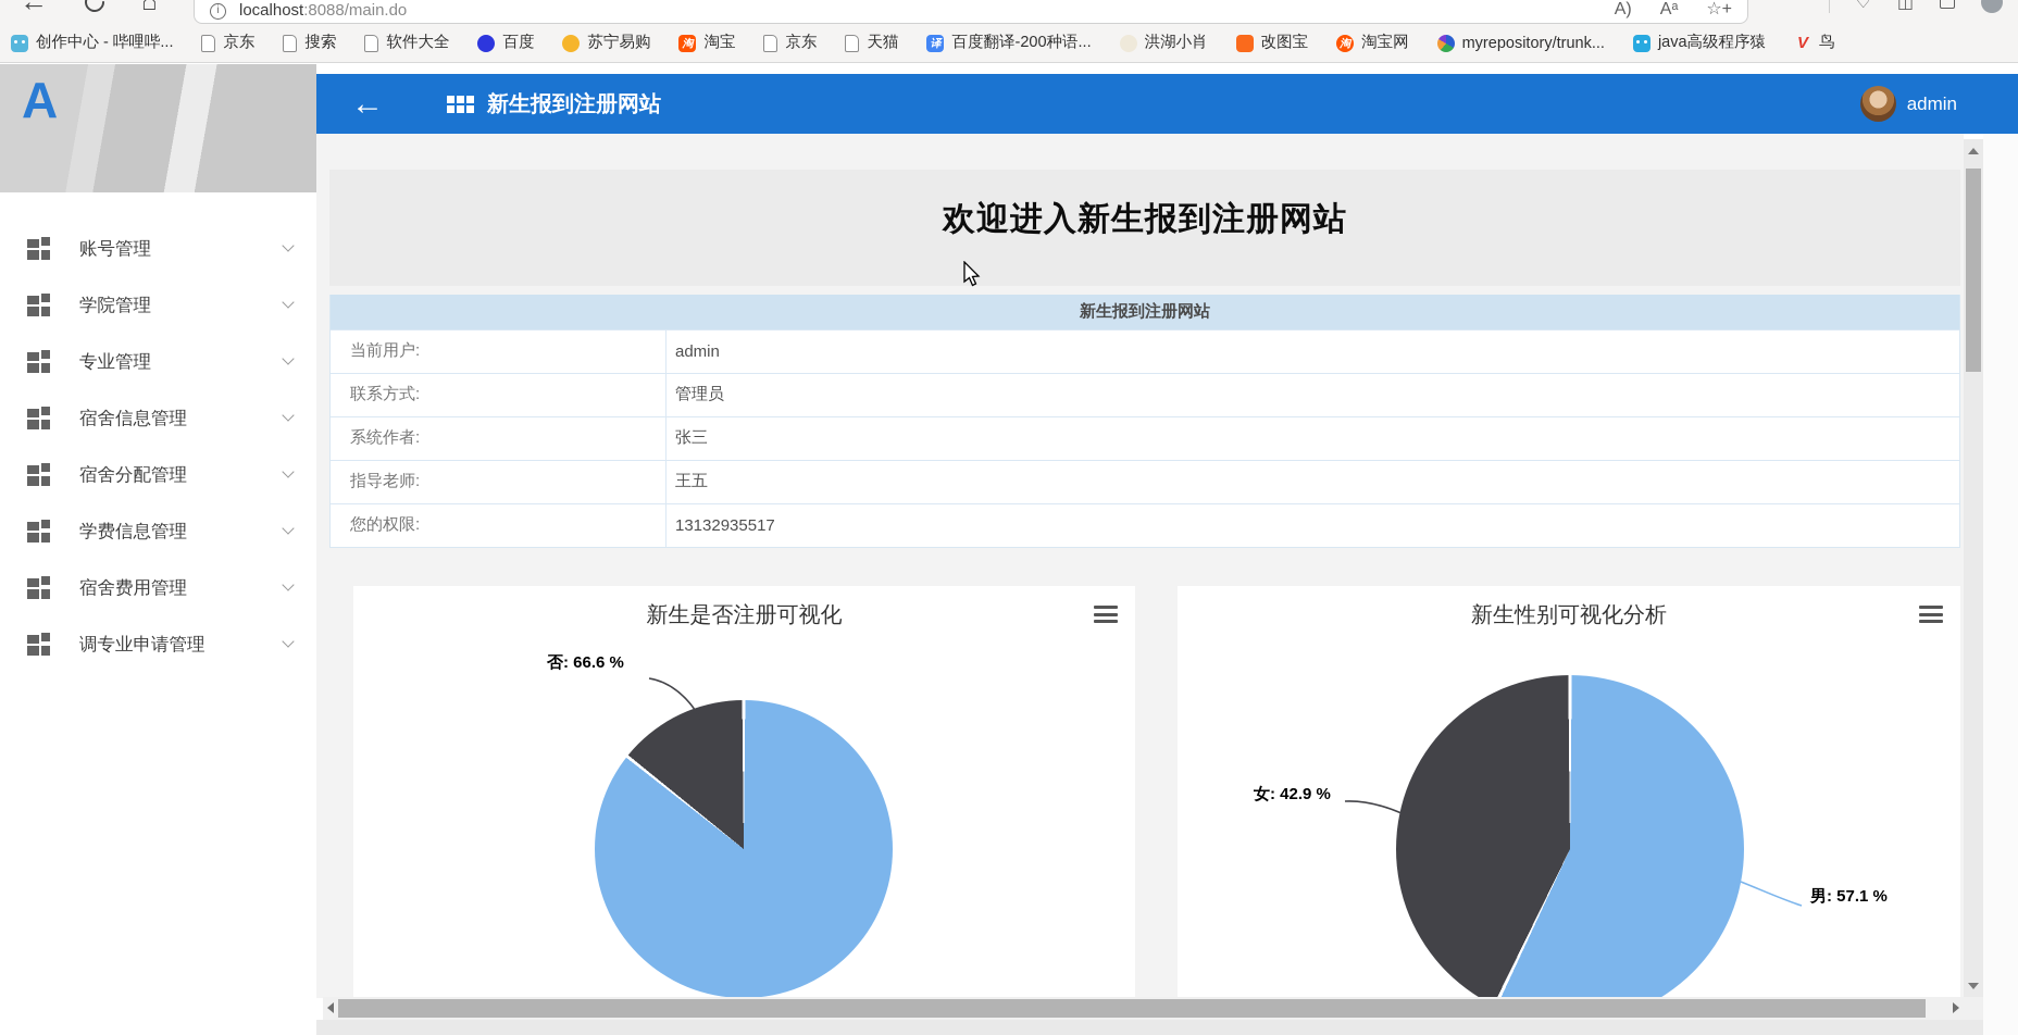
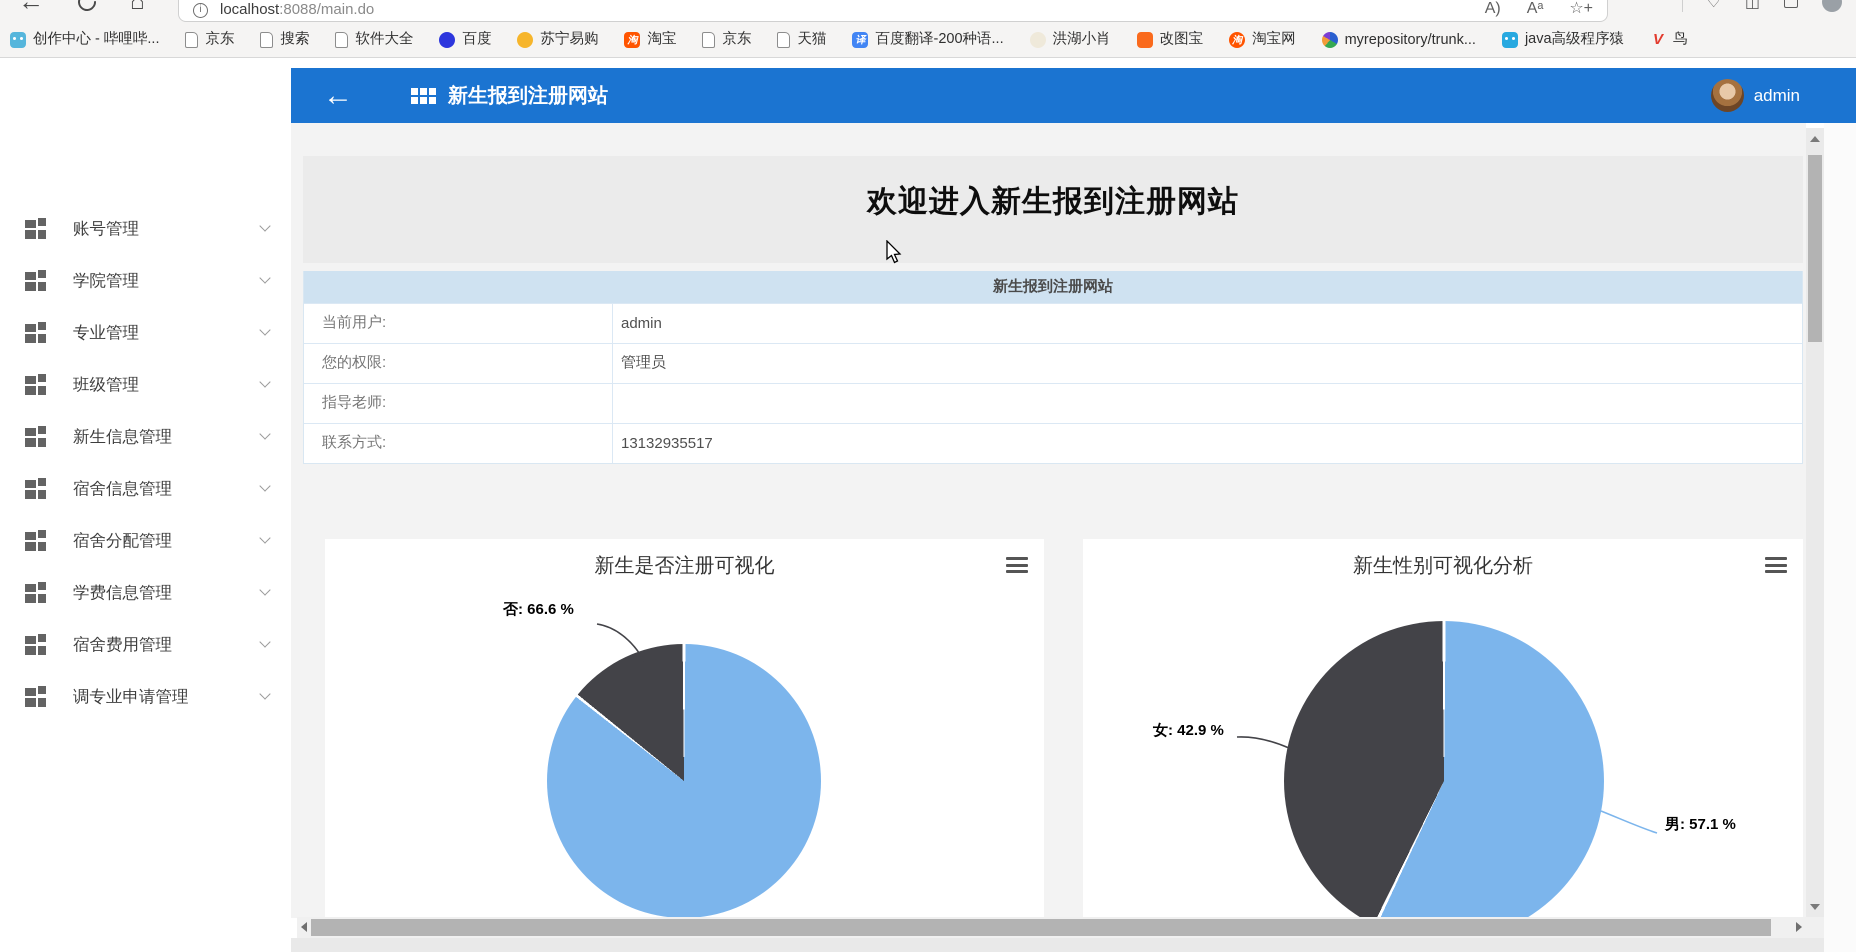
  ←
  ⌂
  i
  localhost:8088/main.do
  A)
  Aᵃ
  ☆+
  ♡
  ◫
  创作中心 - 哔哩哔...
  京东
  搜索
  软件大全
  百度
  苏宁易购
  淘
  淘宝
  京东
  天猫
  译
  百度翻译-200种语...
  洪湖小肖
  改图宝
  淘
  淘宝网
  myrepository/trunk...
  java高级程序猿
  V
  鸟
- A
  账号管理
  学院管理
  专业管理
+ 班级管理
+ 新生信息管理
  宿舍信息管理
  宿舍分配管理
  学费信息管理
  宿舍费用管理
  调专业申请管理
  ←
  新生报到注册网站
  admin
  欢迎进入新生报到注册网站
  新生报到注册网站
  当前用户:
  admin
- 联系方式:
+ 您的权限:
  管理员
- 系统作者:
- 张三
  指导老师:
- 王五
- 您的权限:
+ 联系方式:
  13132935517
  新生是否注册可视化
  否: 66.6 %
  新生性别可视化分析
  男: 57.1 %
  女: 42.9 %
